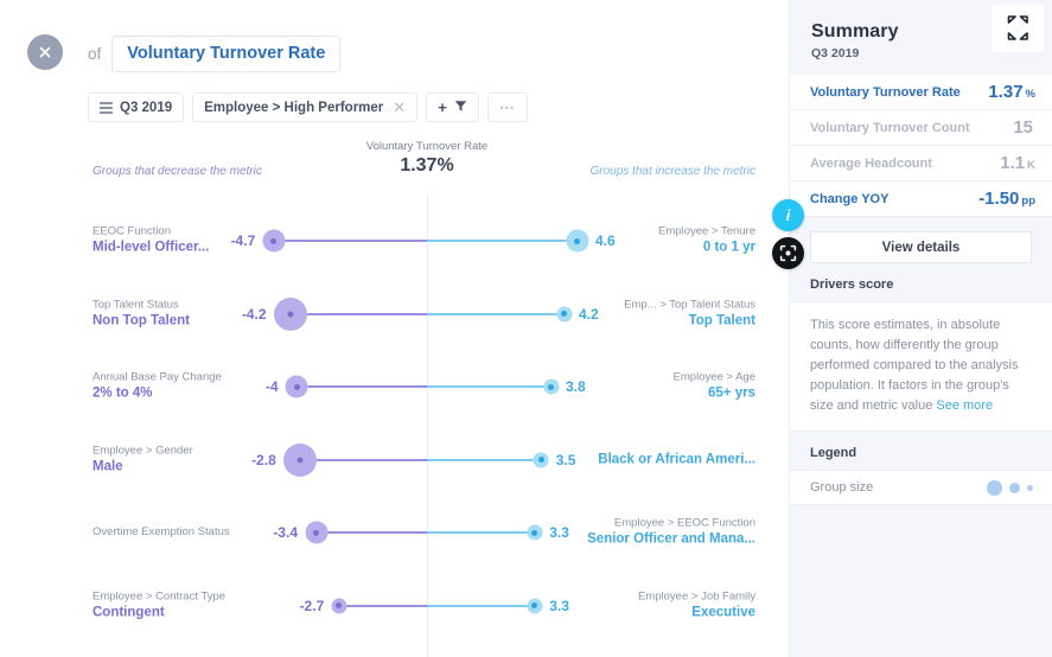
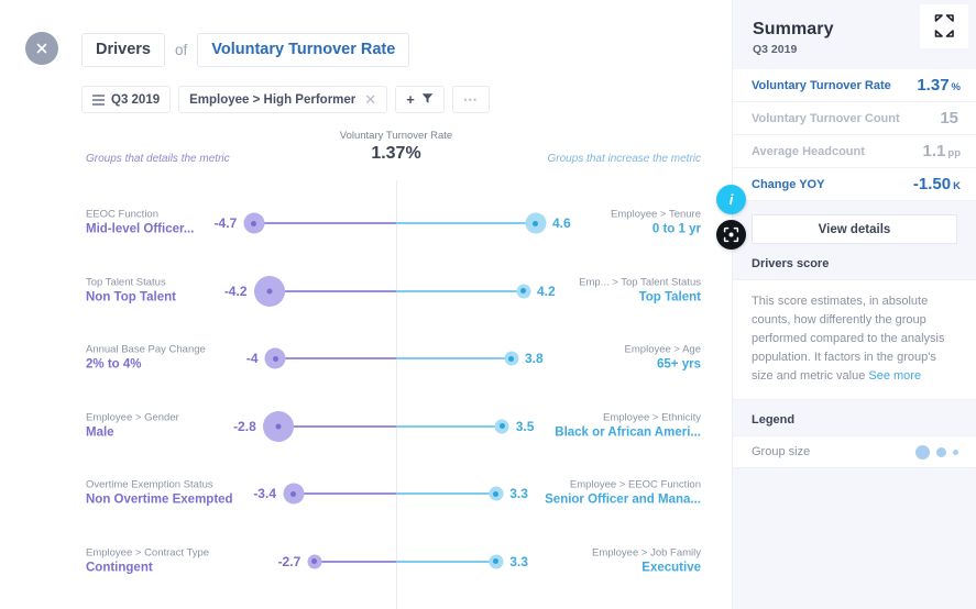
+ Drivers
  of
  Voluntary Turnover Rate
  Q3 2019
  Employee > High Performer
  ✕
  +
  ⋯
  Voluntary Turnover Rate
  1.37%
- Groups that decrease the metric
+ Groups that details the metric
  Groups that increase the metric
  EEOC Function
  Mid-level Officer...
  Employee > Tenure
  0 to 1 yr
  -4.7
  4.6
  Top Talent Status
  Non Top Talent
  Emp... > Top Talent Status
  Top Talent
  -4.2
  4.2
  Annual Base Pay Change
  2% to 4%
  Employee > Age
  65+ yrs
  -4
  3.8
  Employee > Gender
  Male
+ Employee > Ethnicity
  Black or African Ameri...
  -2.8
  3.5
  Overtime Exemption Status
+ Non Overtime Exempted
  Employee > EEOC Function
  Senior Officer and Mana...
  -3.4
  3.3
  Employee > Contract Type
  Contingent
  Employee > Job Family
  Executive
  -2.7
  3.3
  i
  Summary
  Q3 2019
  Voluntary Turnover Rate
  1.37 %
  Voluntary Turnover Count
  15
  Average Headcount
- 1.1 K
+ 1.1 pp
  Change YOY
- -1.50 pp
+ -1.50 K
  View details
  Drivers score
  This score estimates, in absolute counts, how differently the group performed compared to the analysis population. It factors in the group's size and metric value See more
  Legend
  Group size
